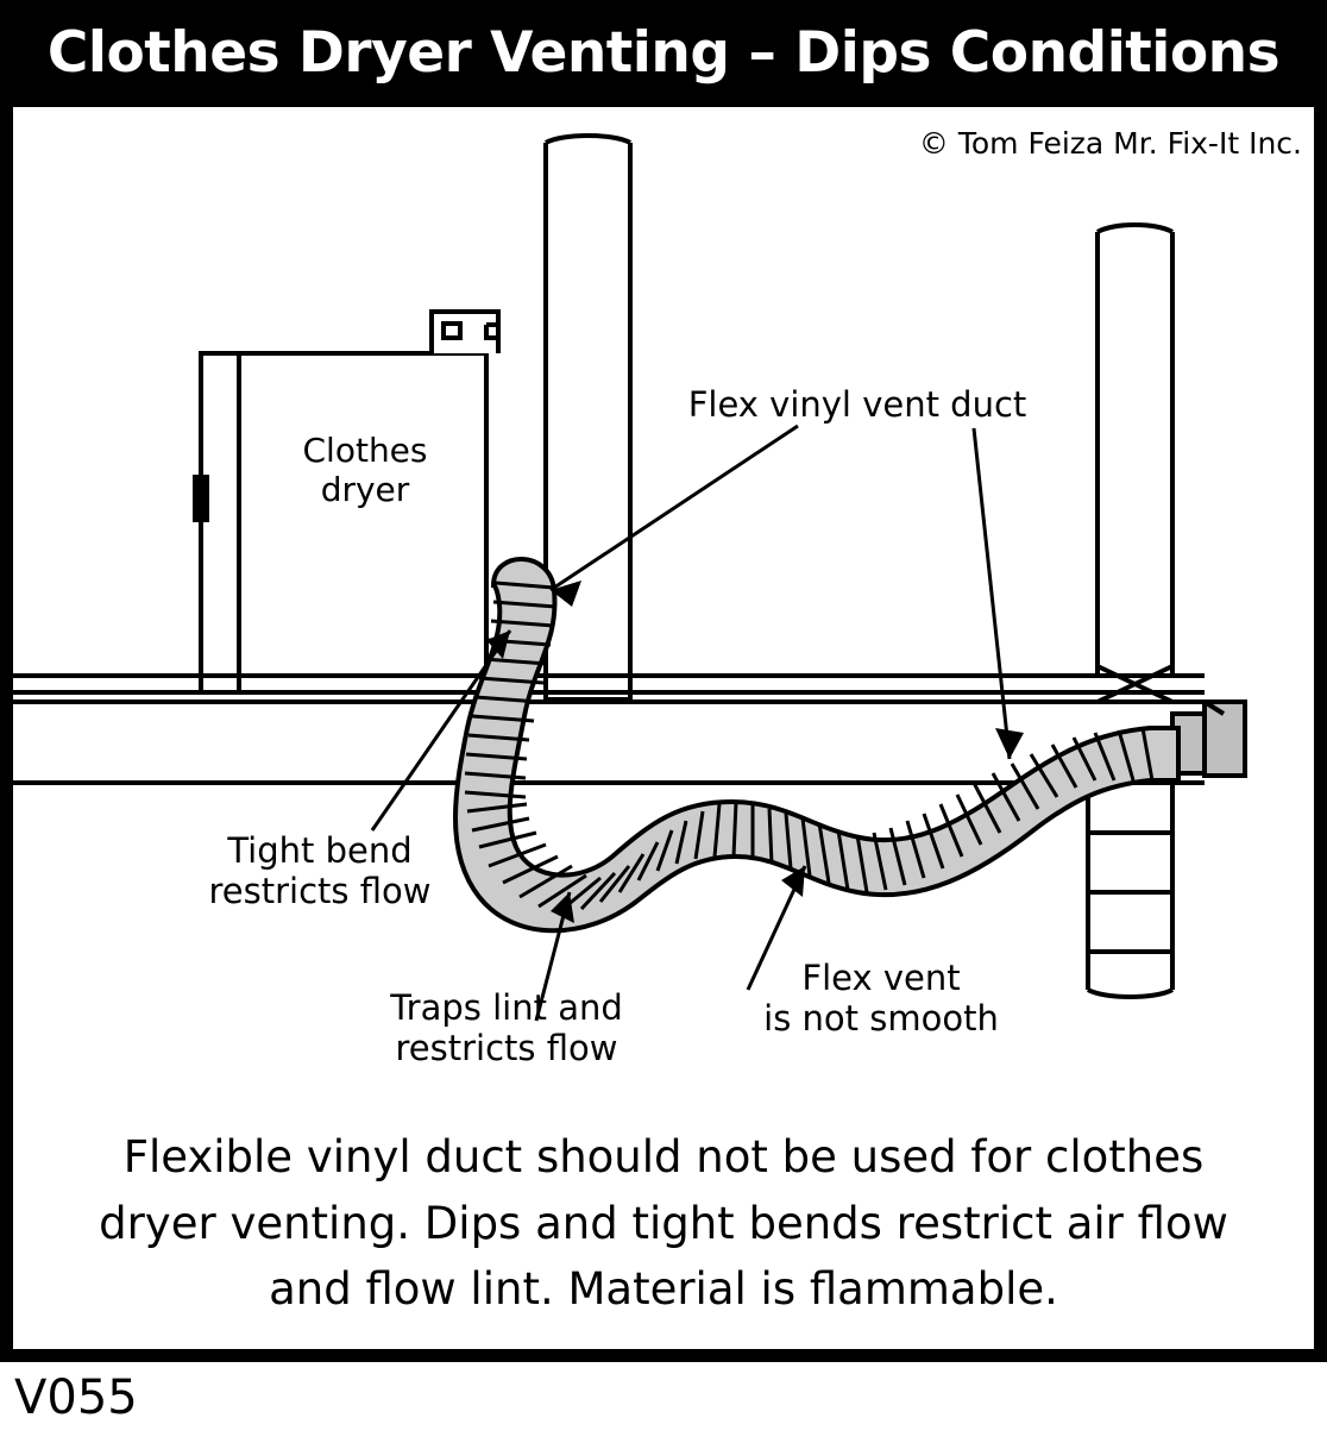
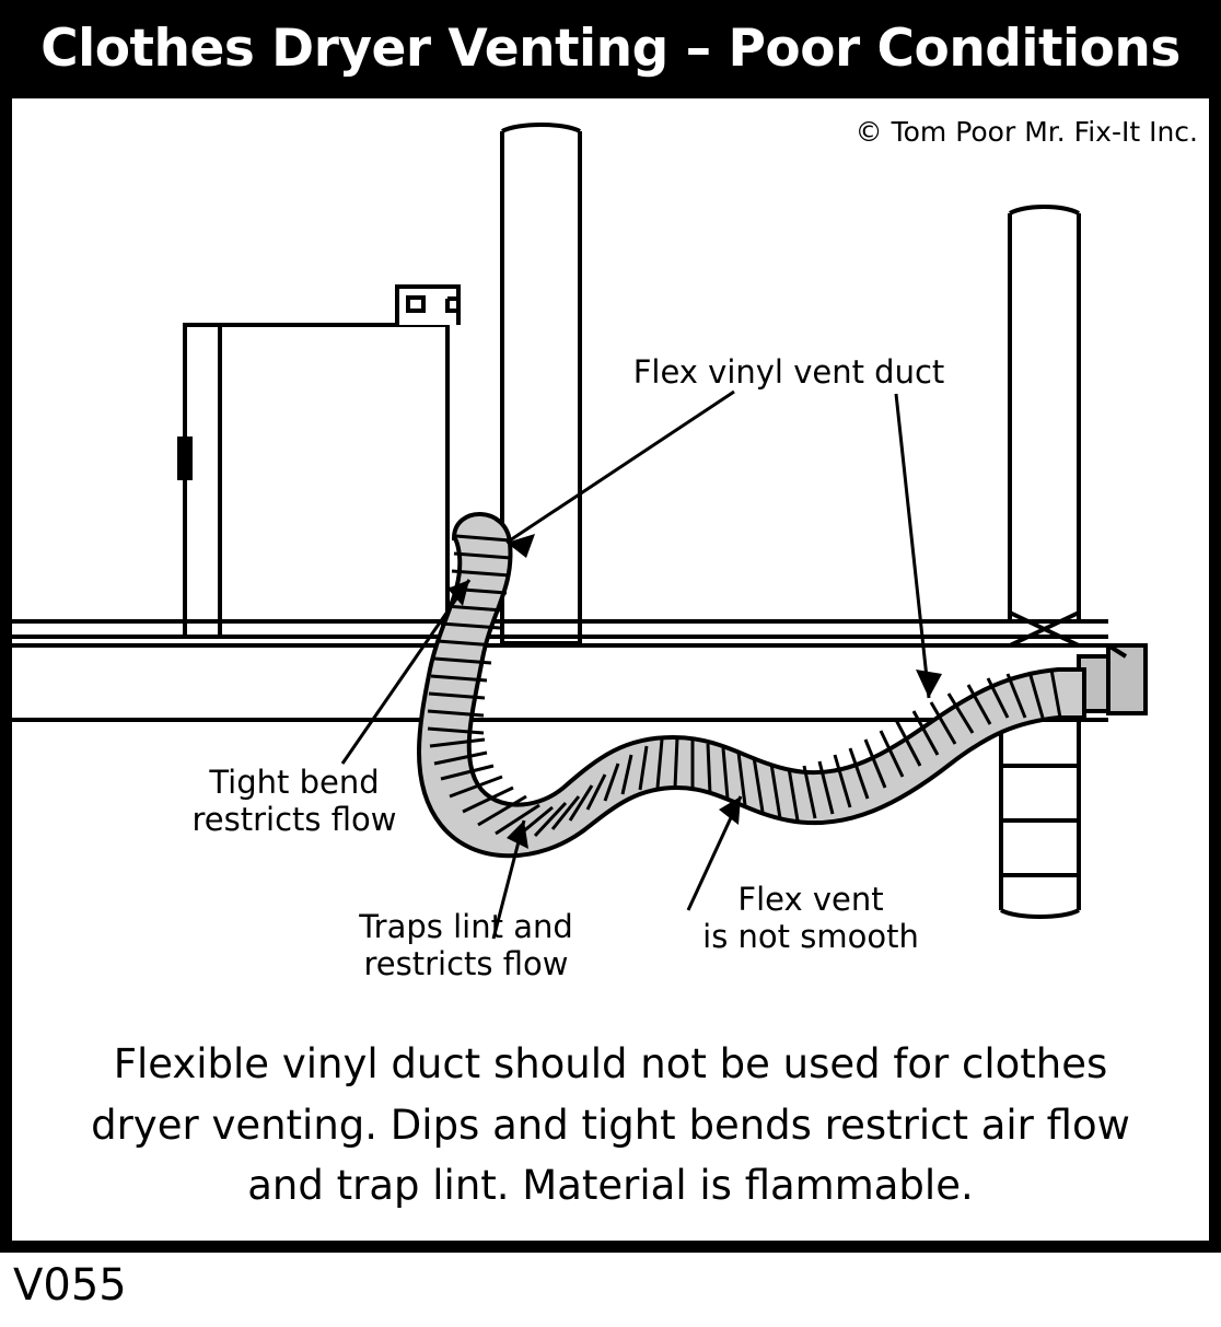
- Clothes Dryer Venting – Dips Conditions
+ Clothes Dryer Venting – Poor Conditions
- © Tom Feiza Mr. Fix-It Inc.
+ © Tom Poor Mr. Fix-It Inc.
- Clothes
- dryer
  Flex vinyl vent duct
  Tight bend
  restricts flow
  Traps lint and
  restricts flow
  Flex vent
  is not smooth
- Flexible vinyl duct should not be used for clothes dryer venting. Dips and tight bends restrict air flow and flow lint. Material is flammable.
+ Flexible vinyl duct should not be used for clothes dryer venting. Dips and tight bends restrict air flow and trap lint. Material is flammable.
  V055
